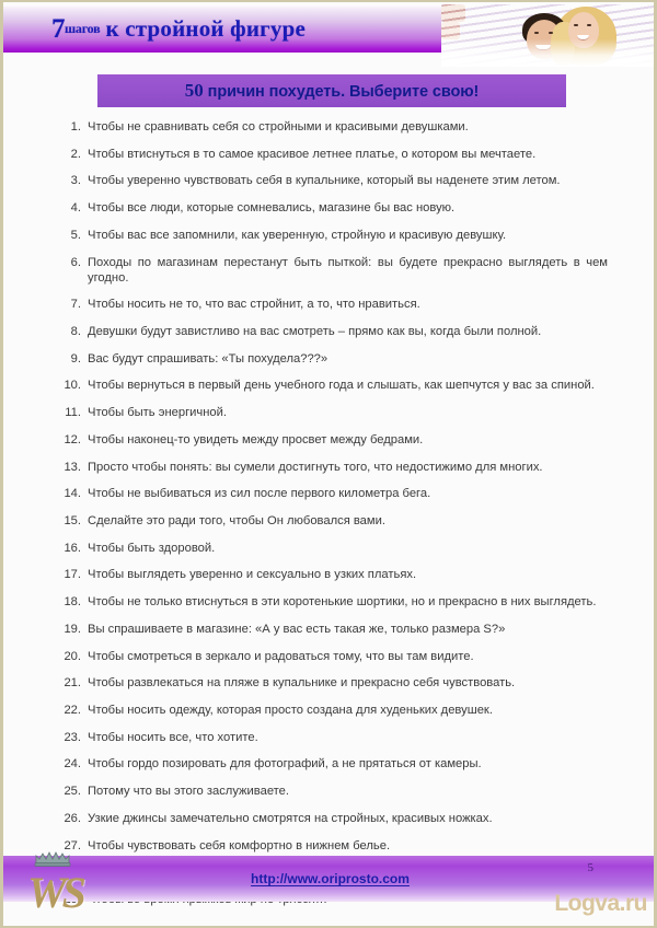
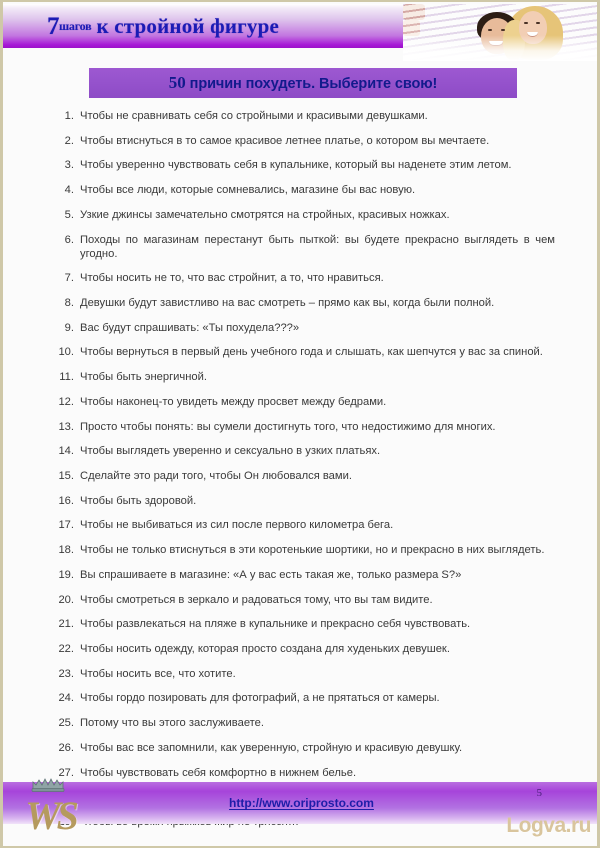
  7
  шагов
  к стройной фигуре
  50 причин похудеть. Выберите свою!
  1.
  Чтобы не сравнивать себя со стройными и красивыми девушками.
  2.
  Чтобы втиснуться в то самое красивое летнее платье, о котором вы мечтаете.
  3.
  Чтобы уверенно чувствовать себя в купальнике, который вы наденете этим летом.
  4.
  Чтобы все люди, которые сомневались, магазине бы вас новую.
  5.
- Чтобы вас все запомнили, как уверенную, стройную и красивую девушку.
+ Узкие джинсы замечательно смотрятся на стройных, красивых ножках.
  6.
  Походы по магазинам перестанут быть пыткой: вы будете прекрасно выглядеть в чем угодно.
  7.
  Чтобы носить не то, что вас стройнит, а то, что нравиться.
  8.
  Девушки будут завистливо на вас смотреть – прямо как вы, когда были полной.
  9.
  Вас будут спрашивать: «Ты похудела???»
  10.
  Чтобы вернуться в первый день учебного года и слышать, как шепчутся у вас за спиной.
  11.
  Чтобы быть энергичной.
  12.
  Чтобы наконец-то увидеть между просвет между бедрами.
  13.
  Просто чтобы понять: вы сумели достигнуть того, что недостижимо для многих.
  14.
- Чтобы не выбиваться из сил после первого километра бега.
+ Чтобы выглядеть уверенно и сексуально в узких платьях.
  15.
  Сделайте это ради того, чтобы Он любовался вами.
  16.
  Чтобы быть здоровой.
  17.
- Чтобы выглядеть уверенно и сексуально в узких платьях.
+ Чтобы не выбиваться из сил после первого километра бега.
  18.
  Чтобы не только втиснуться в эти коротенькие шортики, но и прекрасно в них выглядеть.
  19.
  Вы спрашиваете в магазине: «А у вас есть такая же, только размера S?»
  20.
  Чтобы смотреться в зеркало и радоваться тому, что вы там видите.
  21.
  Чтобы развлекаться на пляже в купальнике и прекрасно себя чувствовать.
  22.
  Чтобы носить одежду, которая просто создана для худеньких девушек.
  23.
  Чтобы носить все, что хотите.
  24.
  Чтобы гордо позировать для фотографий, а не прятаться от камеры.
  25.
  Потому что вы этого заслуживаете.
  26.
- Узкие джинсы замечательно смотрятся на стройных, красивых ножках.
+ Чтобы вас все запомнили, как уверенную, стройную и красивую девушку.
  27.
  Чтобы чувствовать себя комфортно в нижнем белье.
  http://www.oriprosto.com
  5
  Logva.ru
  WS
